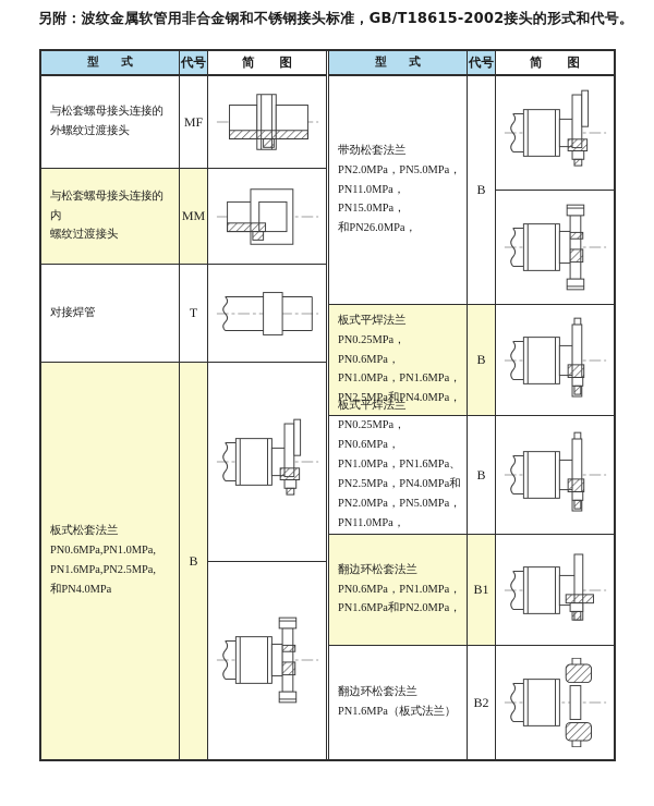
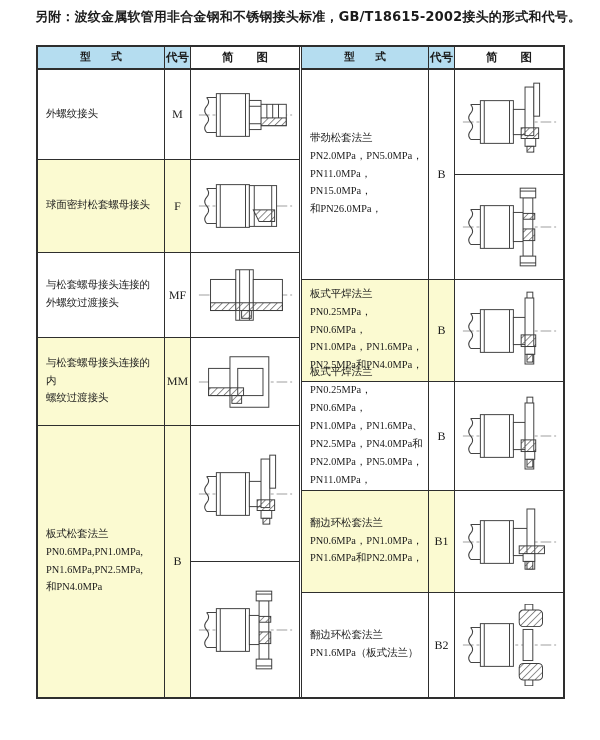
  另附：波纹金属软管用非合金钢和不锈钢接头标准，GB/T18615-2002接头的形式和代号。
  型 式
  代号
  简 图
+ 外螺纹接头
+ M
+ 球面密封松套螺母接头
+ F
  与松套螺母接头连接的
  外螺纹过渡接头
  MF
  与松套螺母接头连接的内
  螺纹过渡接头
  MM
- 对接焊管
- T
  板式松套法兰
  PN0.6MPa,PN1.0MPa,
  PN1.6MPa,PN2.5MPa,
  和PN4.0MPa
  B
  型 式
  代号
  简 图
  带劲松套法兰
  PN2.0MPa，PN5.0MPa，
  PN11.0MPa，PN15.0MPa，
  和PN26.0MPa，
  B
  板式平焊法兰
  PN0.25MPa，PN0.6MPa，
  PN1.0MPa，PN1.6MPa，
  PN2.5MPa和PN4.0MPa，
  B
  板式平焊法兰
  PN0.25MPa，PN0.6MPa，
  PN1.0MPa，PN1.6MPa、
  PN2.5MPa，PN4.0MPa和
  PN2.0MPa，PN5.0MPa，
  B
  翻边环松套法兰
  PN0.6MPa，PN1.0MPa，
  PN1.6MPa和PN2.0MPa，
  B1
  翻边环松套法兰
  PN1.6MPa（板式法兰）
  B2
